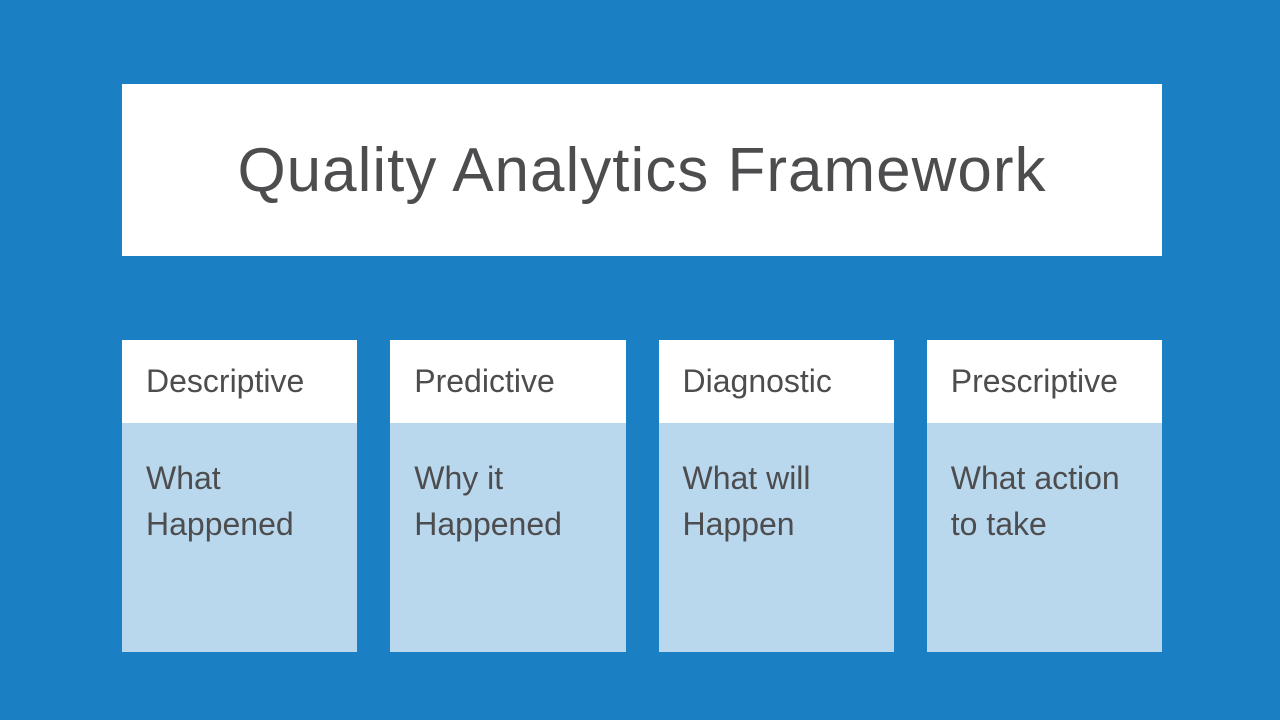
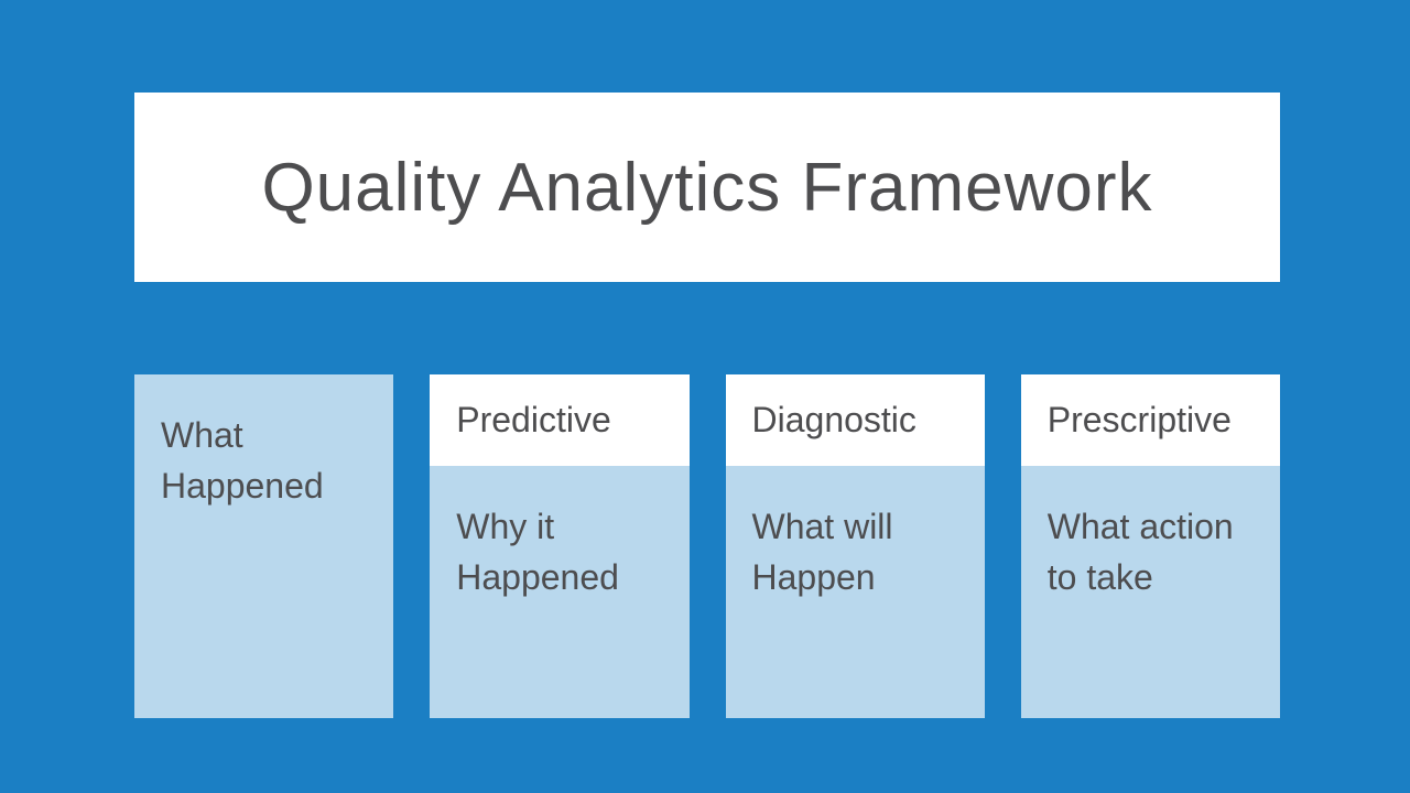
  Quality Analytics Framework
- Descriptive
  What
  Happened
  Predictive
  Why it
  Happened
  Diagnostic
  What will
  Happen
  Prescriptive
  What action
  to take
